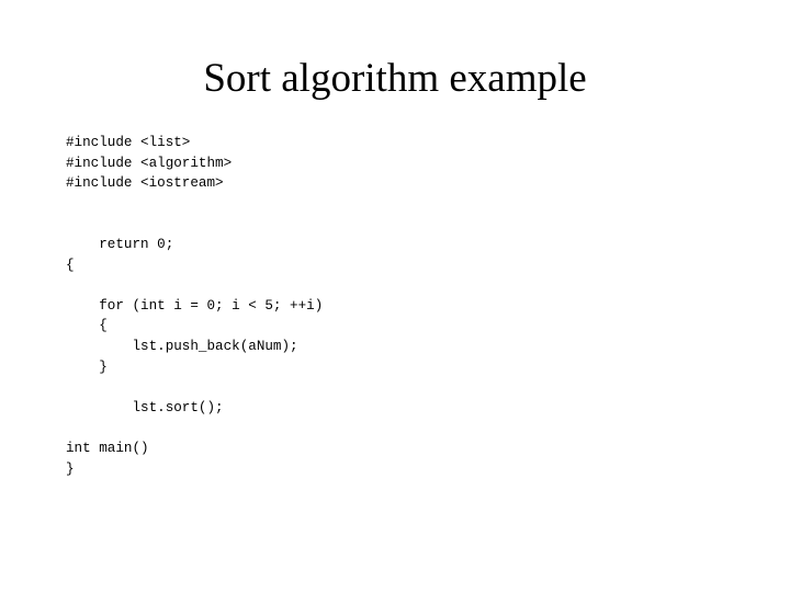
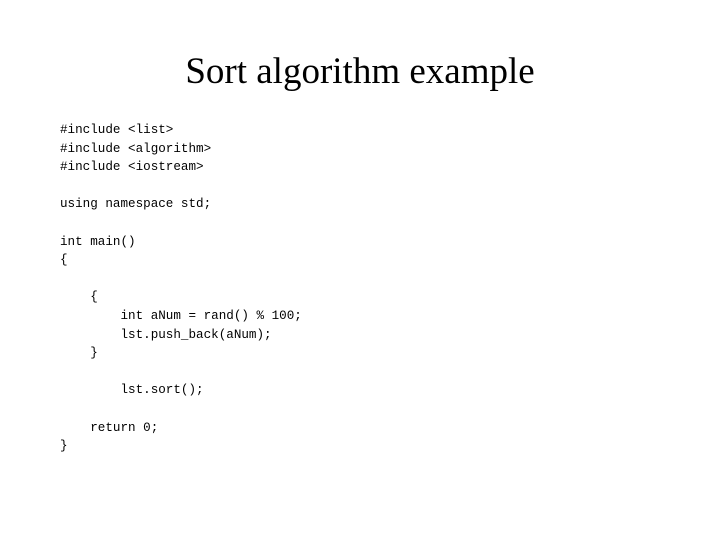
  Sort algorithm example
  #include <list>
  #include <algorithm>
  #include <iostream>
+ using namespace std;
- return 0;
+ int main()
  {
- for (int i = 0; i < 5; ++i)
  {
+ int aNum = rand() % 100;
  lst.push_back(aNum);
  }
  lst.sort();
- int main()
+ return 0;
  }
